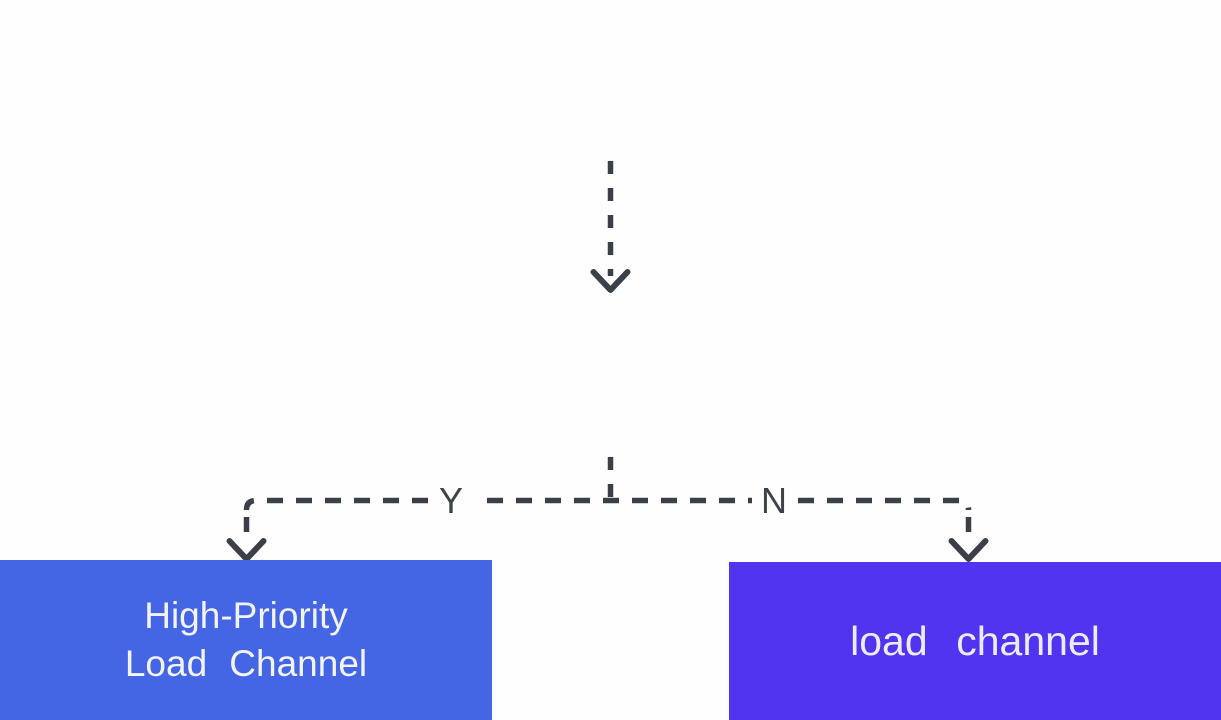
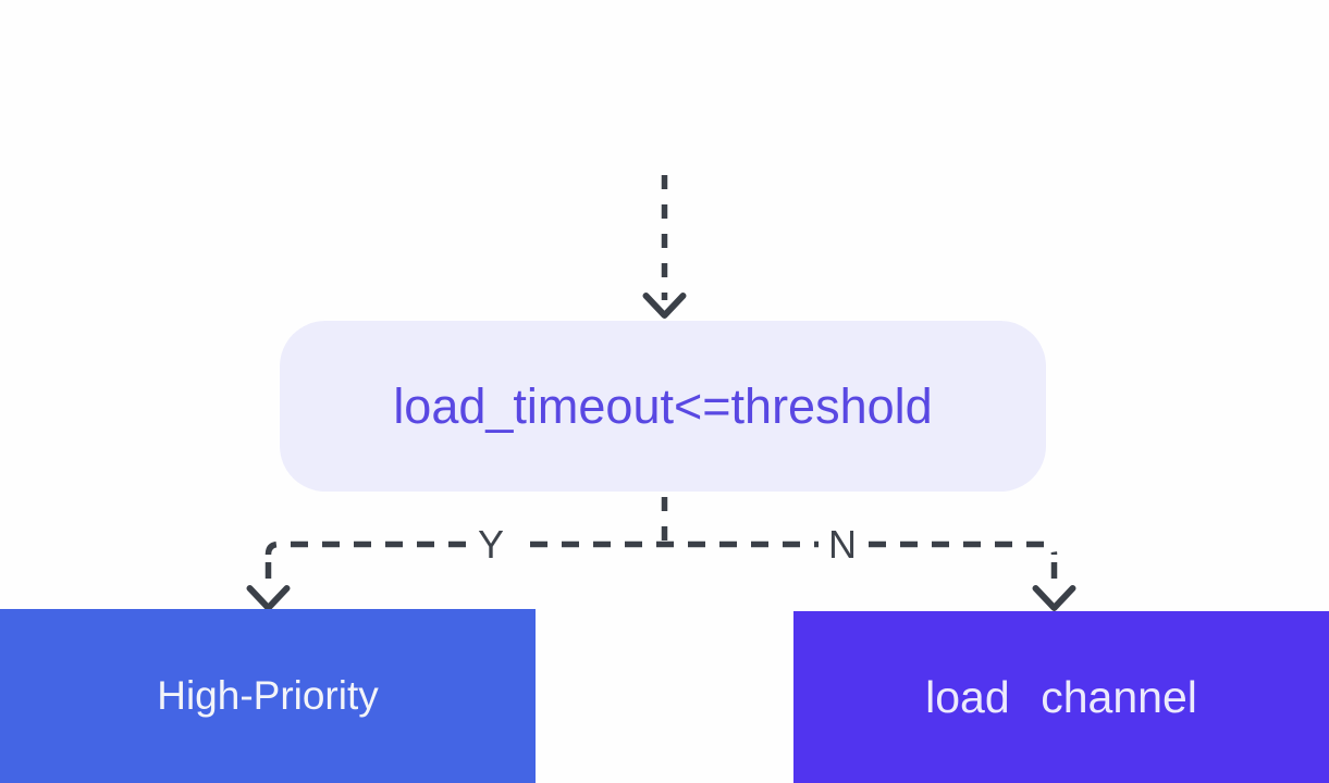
+ load_timeout<=threshold
  Y
  N
  High-Priority
- Load Channel
  load channel
